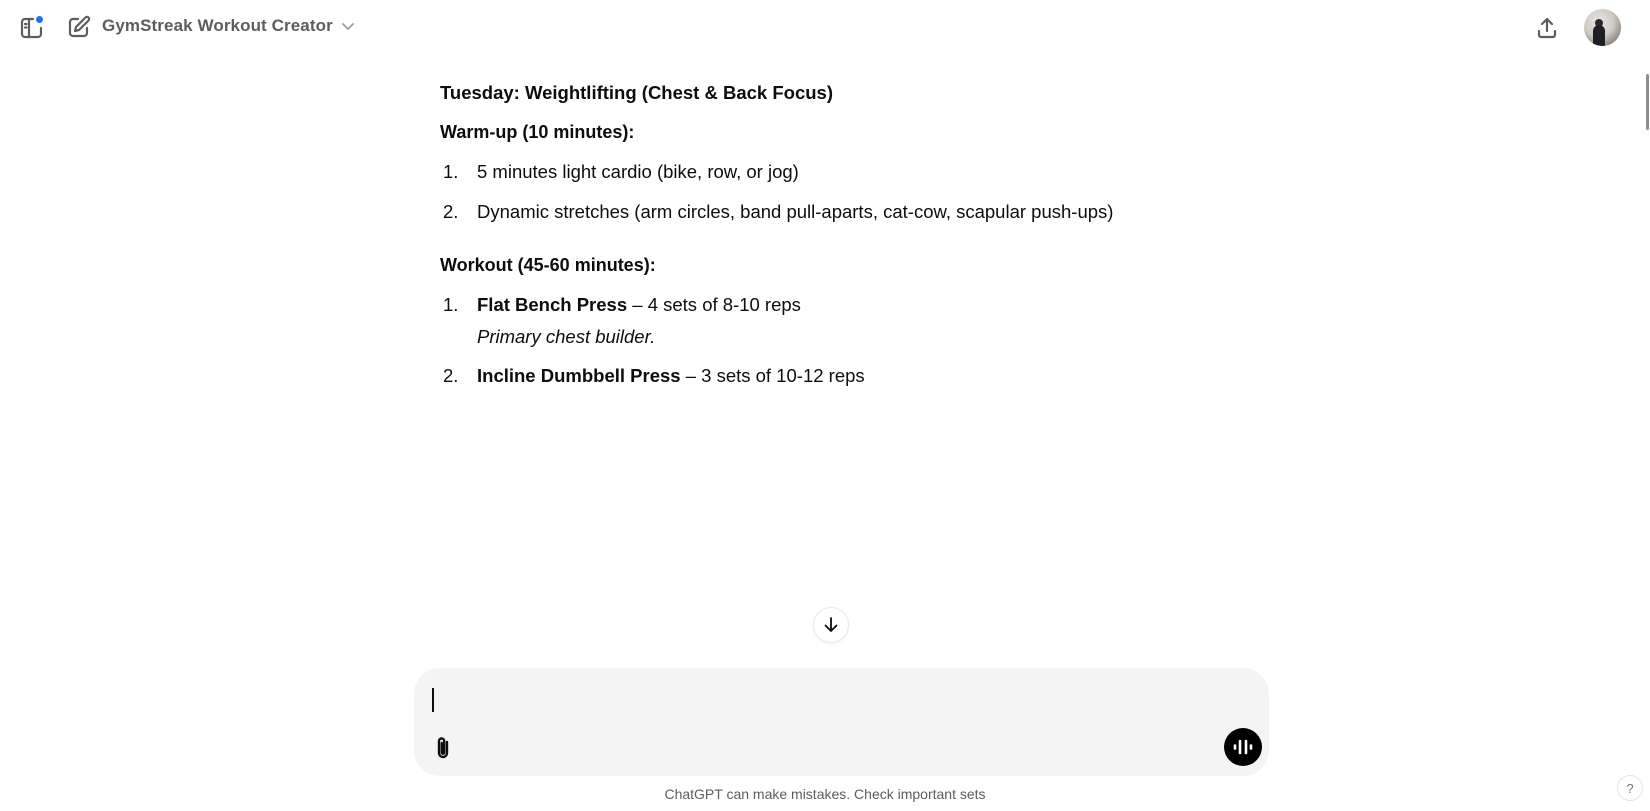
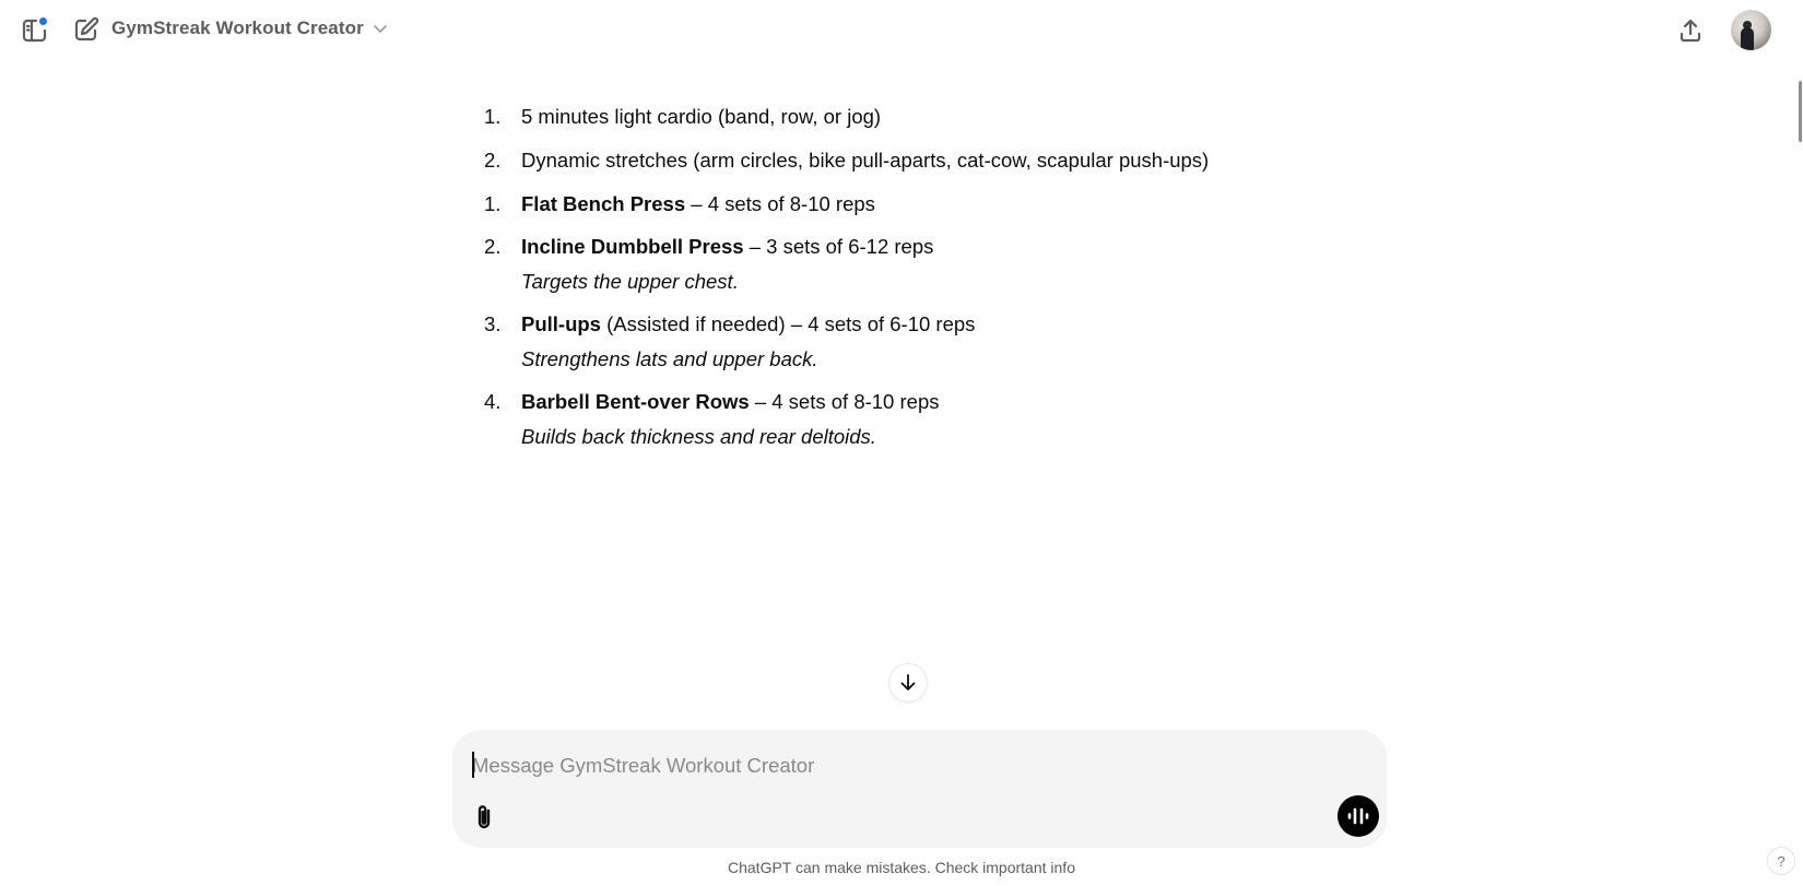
  GymStreak Workout Creator
- Tuesday: Weightlifting (Chest & Back Focus)
- Warm-up (10 minutes):
  1.
- 5 minutes light cardio (bike, row, or jog)
+ 5 minutes light cardio (band, row, or jog)
  2.
- Dynamic stretches (arm circles, band pull-aparts, cat-cow, scapular push-ups)
+ Dynamic stretches (arm circles, bike pull-aparts, cat-cow, scapular push-ups)
- Workout (45-60 minutes):
  1.
  Flat Bench Press – 4 sets of 8-10 reps
- Primary chest builder.
  2.
- Incline Dumbbell Press – 3 sets of 10-12 reps
+ Incline Dumbbell Press – 3 sets of 6-12 reps
+ Targets the upper chest.
+ 3.
+ Pull-ups (Assisted if needed) – 4 sets of 6-10 reps
+ Strengthens lats and upper back.
+ 4.
+ Barbell Bent-over Rows – 4 sets of 8-10 reps
+ Builds back thickness and rear deltoids.
+ Message GymStreak Workout Creator
- ChatGPT can make mistakes. Check important sets
+ ChatGPT can make mistakes. Check important info
  ?
